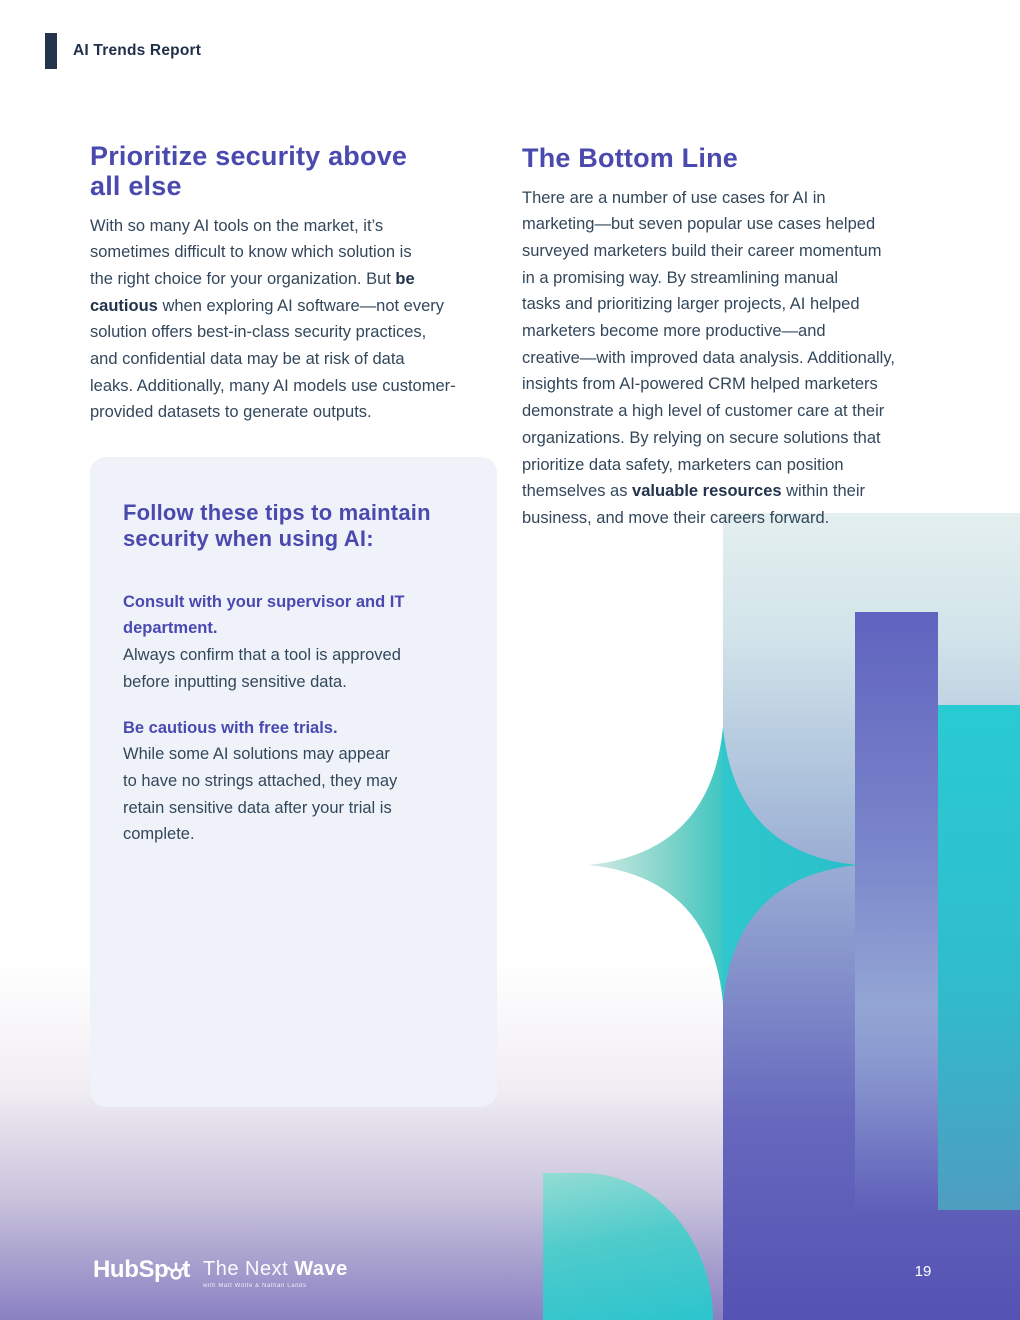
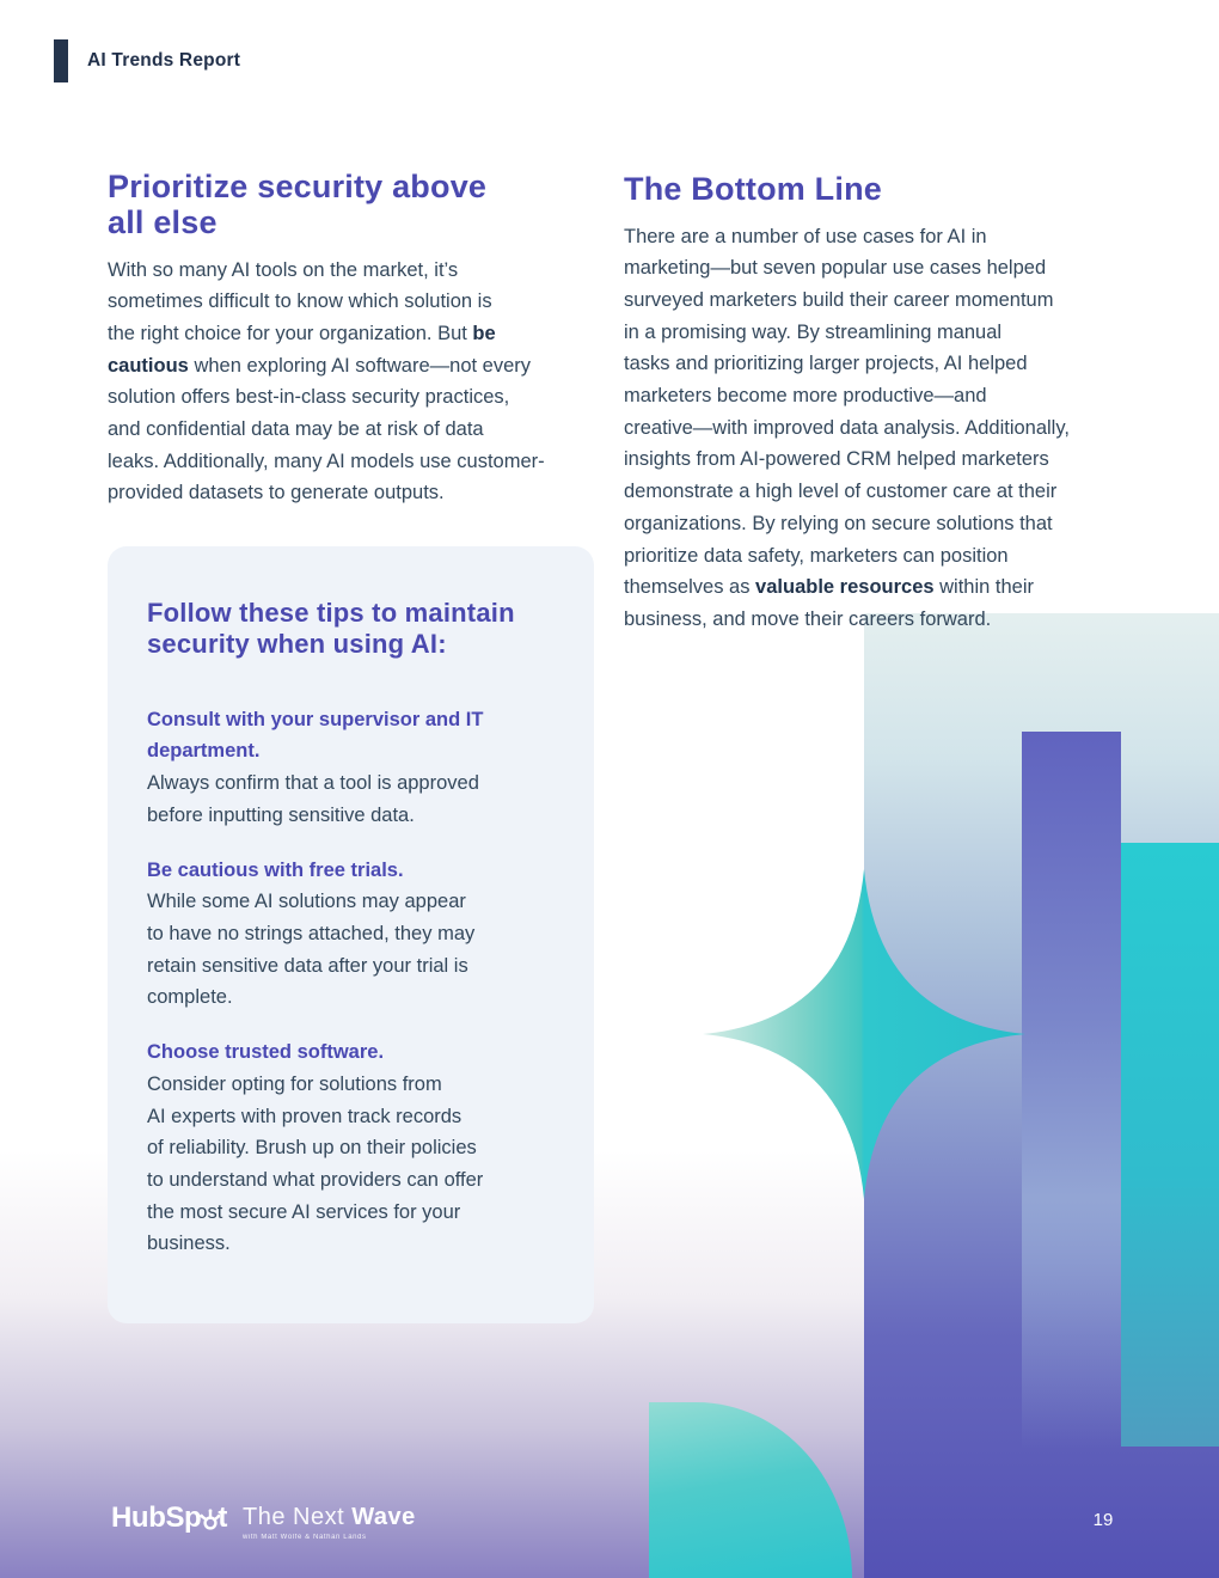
  AI Trends Report
  Prioritize security above
  all else
  With so many AI tools on the market, it’s
  sometimes difficult to know which solution is
  the right choice for your organization. But be
  cautious when exploring AI software—not every
  solution offers best-in-class security practices,
  and confidential data may be at risk of data
  leaks. Additionally, many AI models use customer-
  provided datasets to generate outputs.
  Follow these tips to maintain
  security when using AI:
  Consult with your supervisor and IT
  department.
  Always confirm that a tool is approved
  before inputting sensitive data.
  Be cautious with free trials.
  While some AI solutions may appear
  to have no strings attached, they may
  retain sensitive data after your trial is
  complete.
+ Choose trusted software.
+ Consider opting for solutions from
+ AI experts with proven track records
+ of reliability. Brush up on their policies
+ to understand what providers can offer
+ the most secure AI services for your
+ business.
  The Bottom Line
  There are a number of use cases for AI in
  marketing—but seven popular use cases helped
  surveyed marketers build their career momentum
  in a promising way. By streamlining manual
  tasks and prioritizing larger projects, AI helped
  marketers become more productive—and
  creative—with improved data analysis. Additionally,
  insights from AI-powered CRM helped marketers
  demonstrate a high level of customer care at their
  organizations. By relying on secure solutions that
  prioritize data safety, marketers can position
  themselves as valuable resources within their
  business, and move their careers forward.
  HubSp
  t
  The Next Wave
  19
